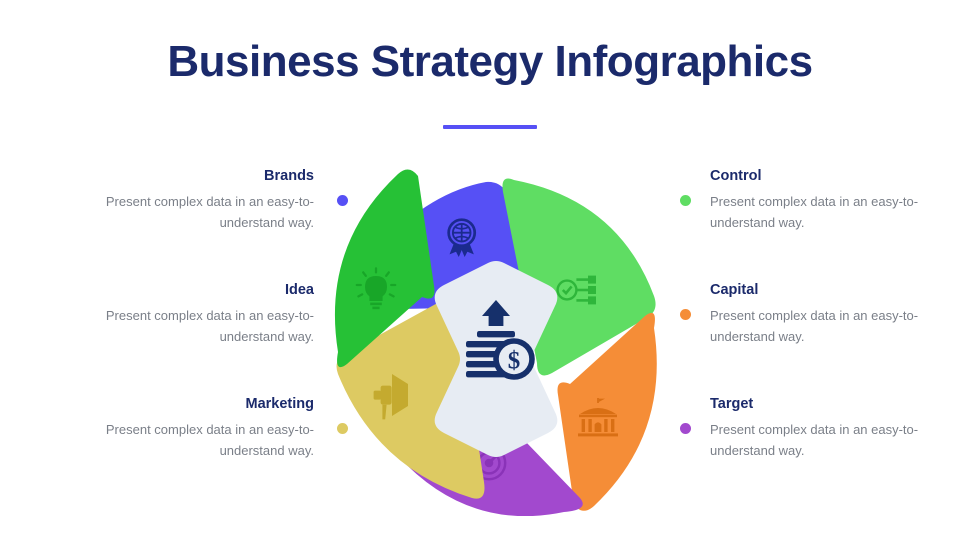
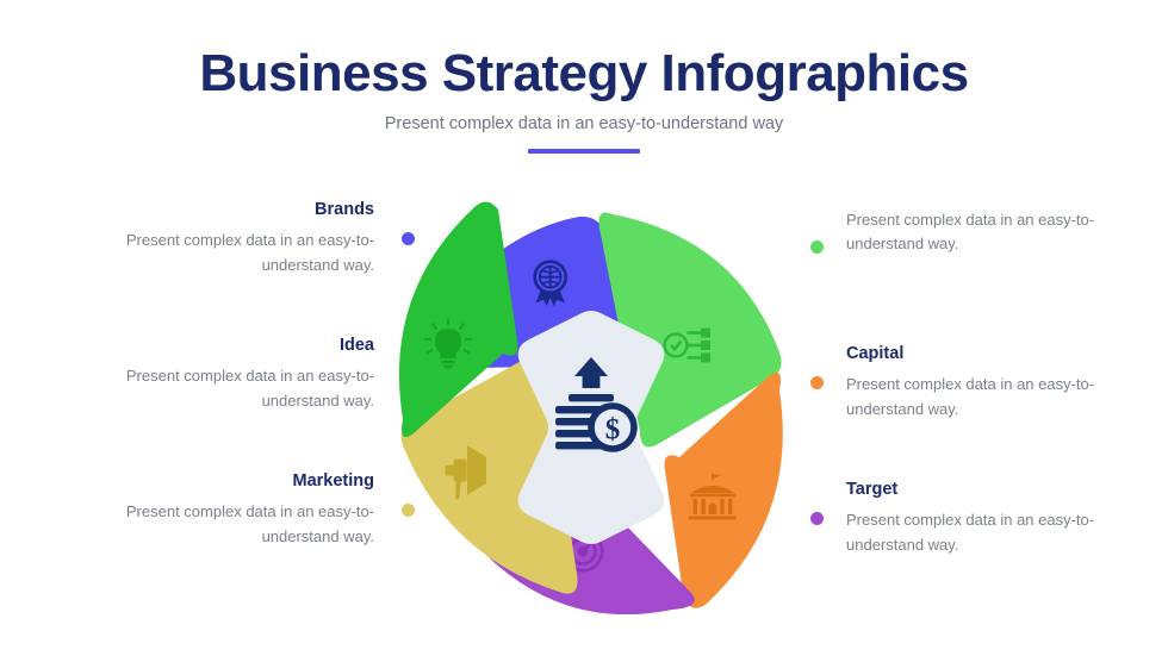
  Business Strategy Infographics
+ Present complex data in an easy-to-understand way
  Brands
  Present complex data in an easy-to-understand way.
  Idea
  Present complex data in an easy-to-understand way.
  Marketing
  Present complex data in an easy-to-understand way.
- Control
  Present complex data in an easy-to-understand way.
  Capital
  Present complex data in an easy-to-understand way.
  Target
  Present complex data in an easy-to-understand way.
  $
